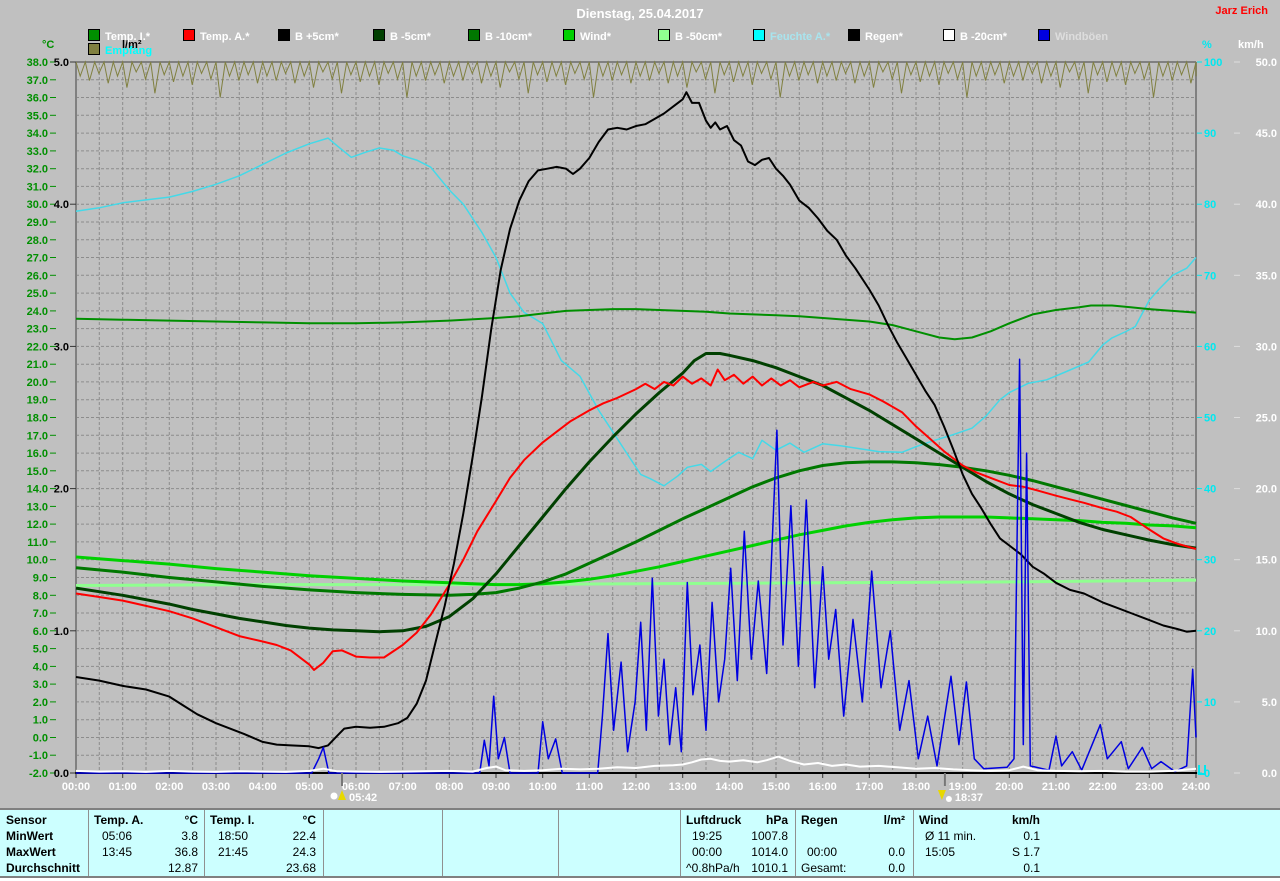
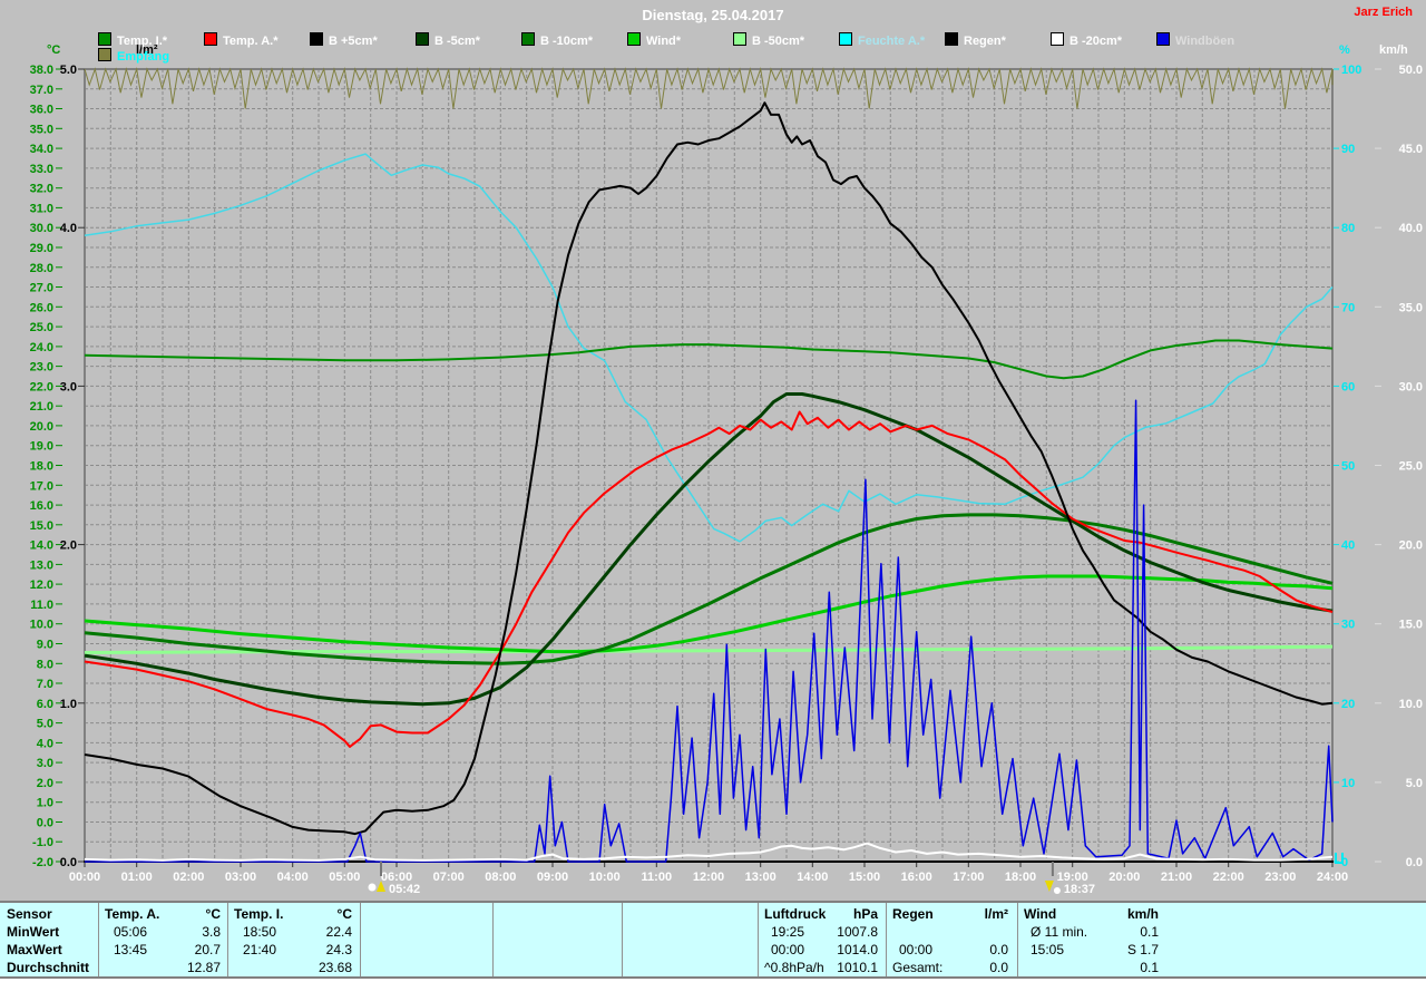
  Dienstag, 25.04.2017
  Jarz Erich
  °C
  l/m²
  %
  km/h
  Temp. I.*
  Temp. A.*
  B +5cm*
  B -5cm*
  B -10cm*
  Wind*
  B -50cm*
  Feuchte A.*
  Regen*
  B -20cm*
  Windböen
  Empfang
  38.0
  37.0
  36.0
  35.0
  34.0
  33.0
  32.0
  31.0
  30.0
  29.0
  28.0
  27.0
  26.0
  25.0
  24.0
  23.0
  22.0
  21.0
  20.0
  19.0
  18.0
  17.0
  16.0
  15.0
  14.0
  13.0
  12.0
  11.0
  10.0
  9.0
  8.0
  7.0
  6.0
  5.0
  4.0
  3.0
  2.0
  1.0
  0.0
  -1.0
  -2.0
  5.0
  4.0
  3.0
  2.0
  1.0
  0.0
  100
  90
  80
  70
  60
  50
  40
  30
  20
  10
  0
  50.0
  45.0
  40.0
  35.0
  30.0
  25.0
  20.0
  15.0
  10.0
  5.0
  0.0
  00:00
  01:00
  02:00
  03:00
  04:00
  05:00
  06:00
  07:00
  08:00
  09:00
  10:00
  11:00
  12:00
  13:00
  14:00
  15:00
  16:00
  17:00
  18:00
  19:00
  20:00
  21:00
  22:00
  23:00
  24:00
  05:42
  18:37
  Sensor
  MinWert
  MaxWert
  Durchschnitt
  Temp. A.
  °C
  05:06
  3.8
  13:45
- 36.8
+ 20.7
  12.87
  Temp. I.
  °C
  18:50
  22.4
- 21:45
+ 21:40
  24.3
  23.68
  Luftdruck
  hPa
  19:25
  1007.8
  00:00
  1014.0
  ^0.8hPa/h
  1010.1
  Regen
  l/m²
  00:00
  0.0
  Gesamt:
  0.0
  Wind
  km/h
  Ø 11 min.
  0.1
  15:05
  S 1.7
  0.1
